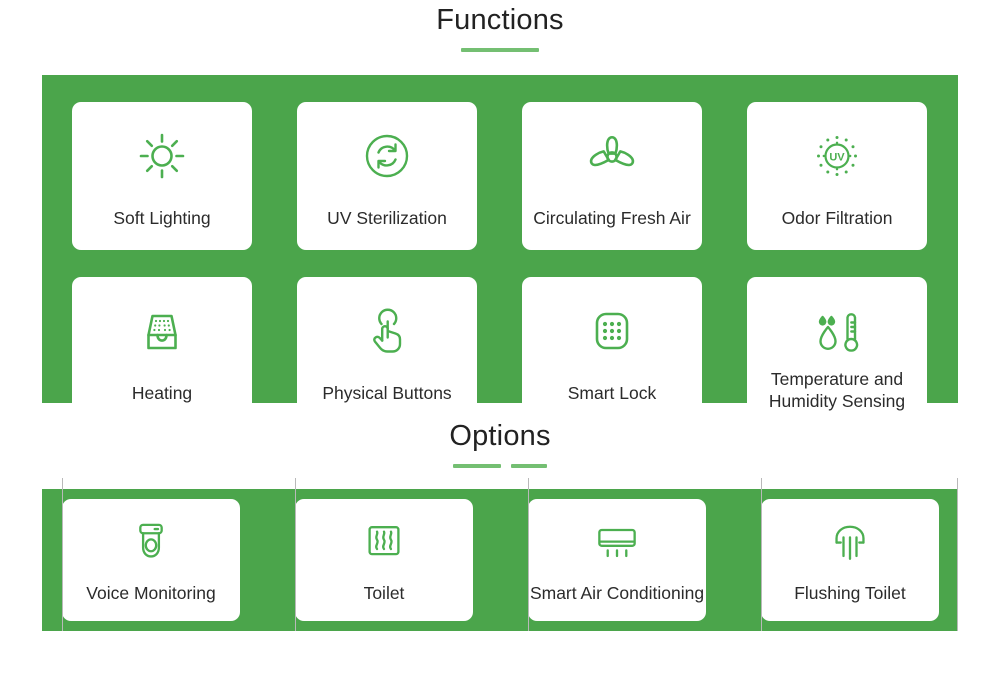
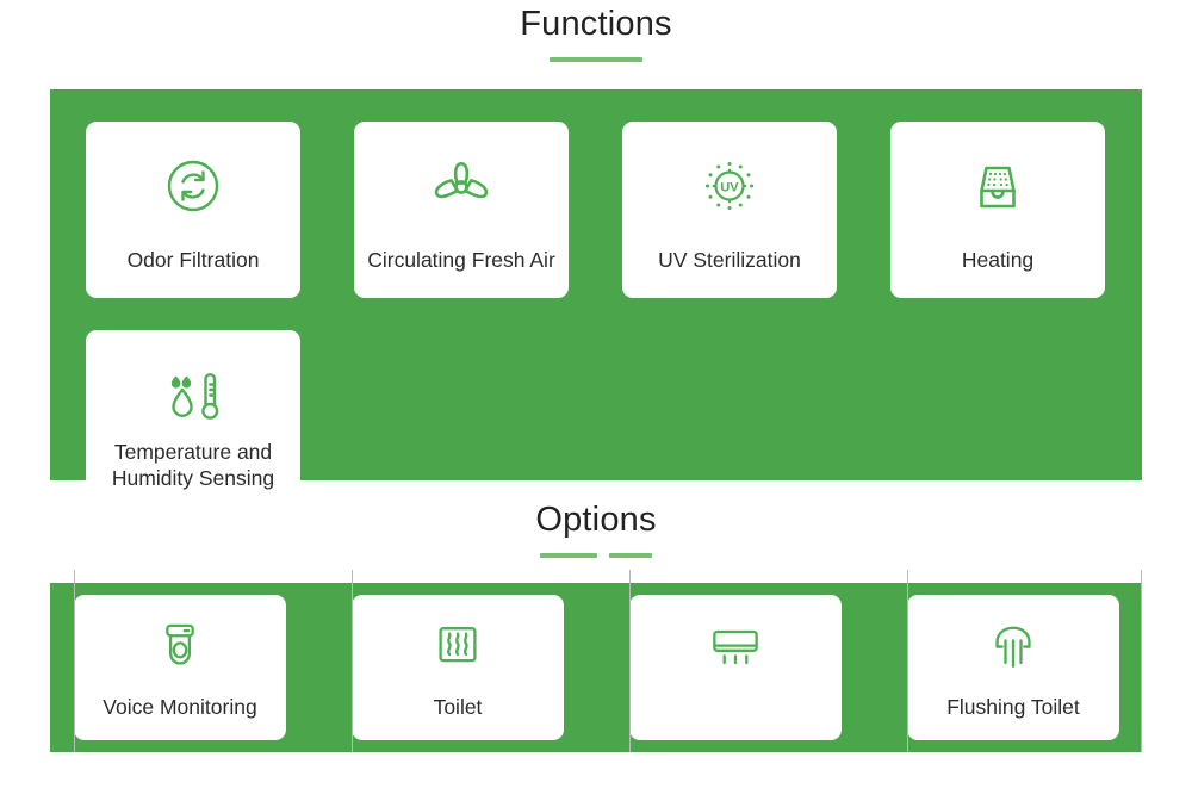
  Functions
- Soft Lighting
- UV Sterilization
+ Odor Filtration
  Circulating Fresh Air
  UV
- Odor Filtration
+ UV Sterilization
  Heating
- Physical Buttons
- Smart Lock
  Temperature and Humidity Sensing
  Options
  Voice Monitoring
  Toilet
- Smart Air Conditioning
  Flushing Toilet
